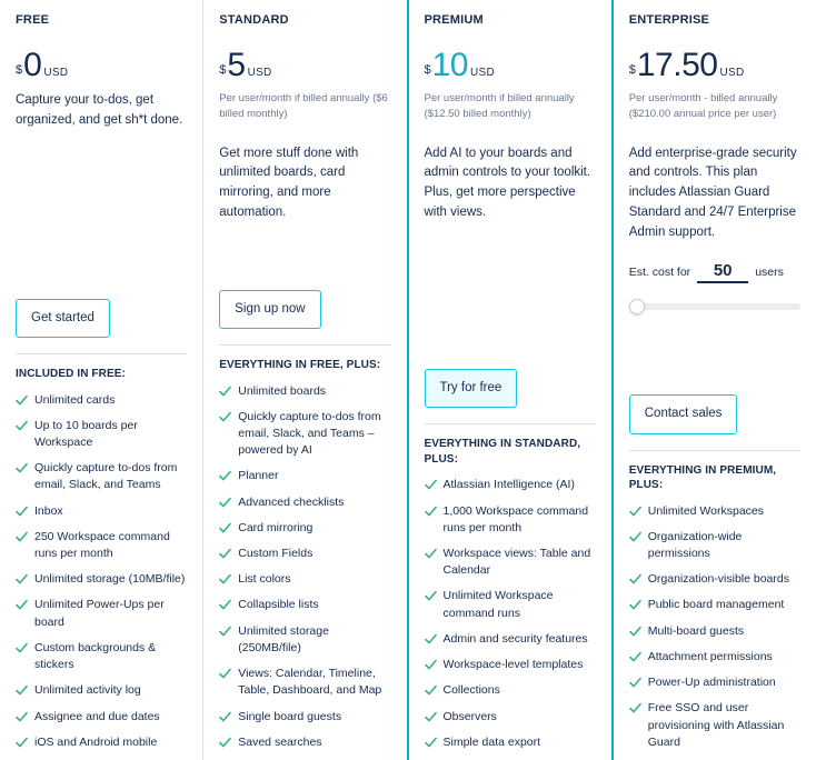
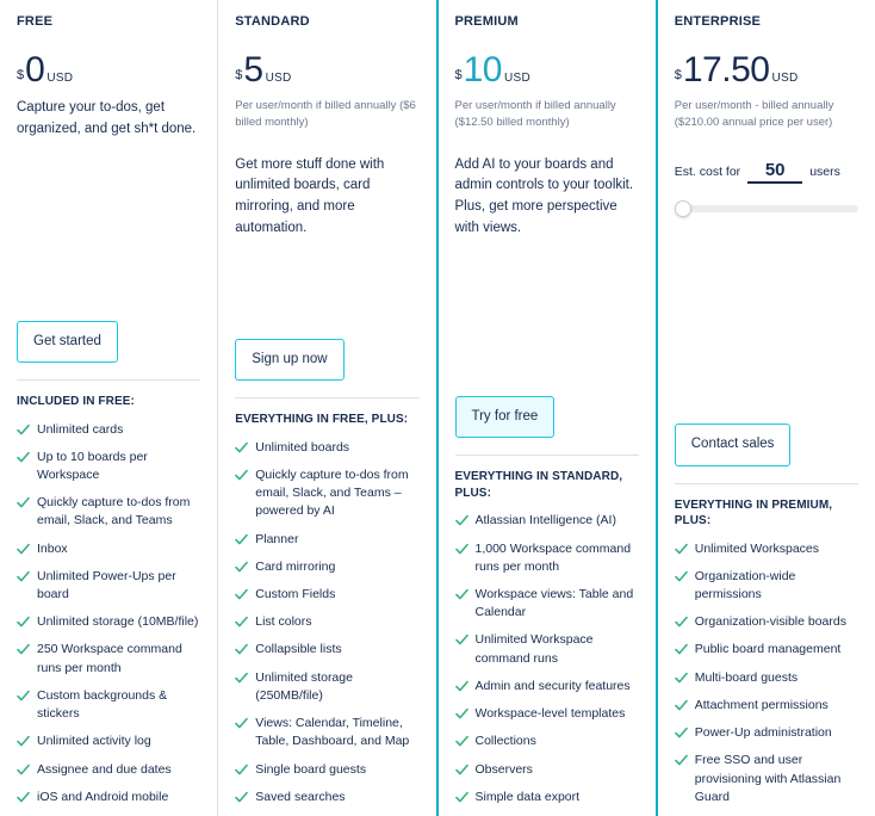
  FREE
  $
  0
  USD
  Capture your to-dos, get organized, and get sh*t done.
  Get started
  INCLUDED IN FREE:
  Unlimited cards
  Up to 10 boards per Workspace
  Quickly capture to-dos from email, Slack, and Teams
  Inbox
- 250 Workspace command runs per month
+ Unlimited Power-Ups per board
  Unlimited storage (10MB/file)
- Unlimited Power-Ups per board
+ 250 Workspace command runs per month
  Custom backgrounds & stickers
  Unlimited activity log
  Assignee and due dates
  iOS and Android mobile
  STANDARD
  $
  5
  USD
  Per user/month if billed annually ($6 billed monthly)
  Get more stuff done with unlimited boards, card mirroring, and more automation.
  Sign up now
  EVERYTHING IN FREE, PLUS:
  Unlimited boards
  Quickly capture to-dos from email, Slack, and Teams – powered by AI
  Planner
- Advanced checklists
  Card mirroring
  Custom Fields
  List colors
  Collapsible lists
  Unlimited storage (250MB/file)
  Views: Calendar, Timeline, Table, Dashboard, and Map
  Single board guests
  Saved searches
  PREMIUM
  $
  10
  USD
  Per user/month if billed annually ($12.50 billed monthly)
  Add AI to your boards and admin controls to your toolkit. Plus, get more perspective with views.
  Try for free
  EVERYTHING IN STANDARD, PLUS:
  Atlassian Intelligence (AI)
  1,000 Workspace command runs per month
  Workspace views: Table and Calendar
  Unlimited Workspace command runs
  Admin and security features
  Workspace-level templates
  Collections
  Observers
  Simple data export
  ENTERPRISE
  $
  17.50
  USD
  Per user/month - billed annually ($210.00 annual price per user)
- Add enterprise-grade security and controls. This plan includes Atlassian Guard Standard and 24/7 Enterprise Admin support.
  Est. cost for
  50
  users
  Contact sales
  EVERYTHING IN PREMIUM, PLUS:
  Unlimited Workspaces
  Organization-wide permissions
  Organization-visible boards
  Public board management
  Multi-board guests
  Attachment permissions
  Power-Up administration
  Free SSO and user provisioning with Atlassian Guard
